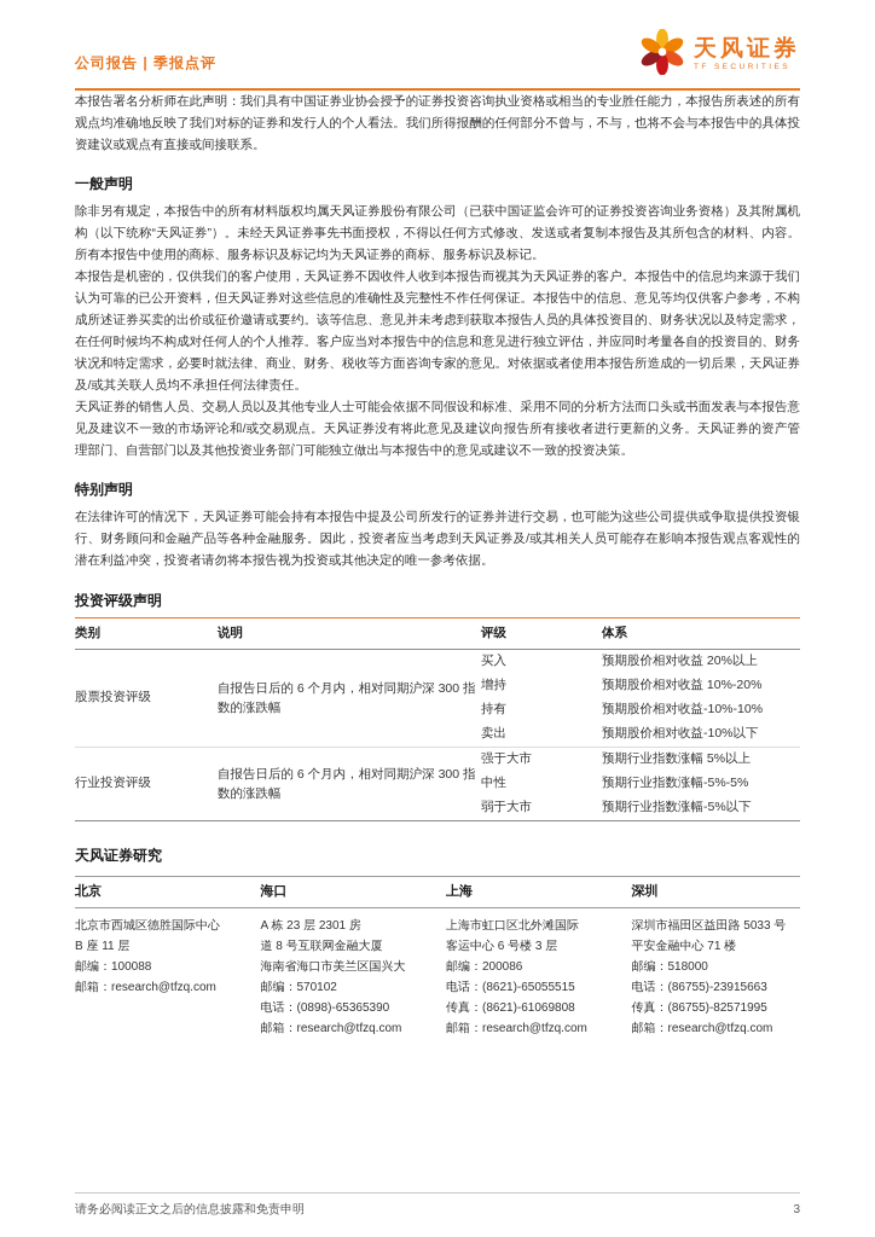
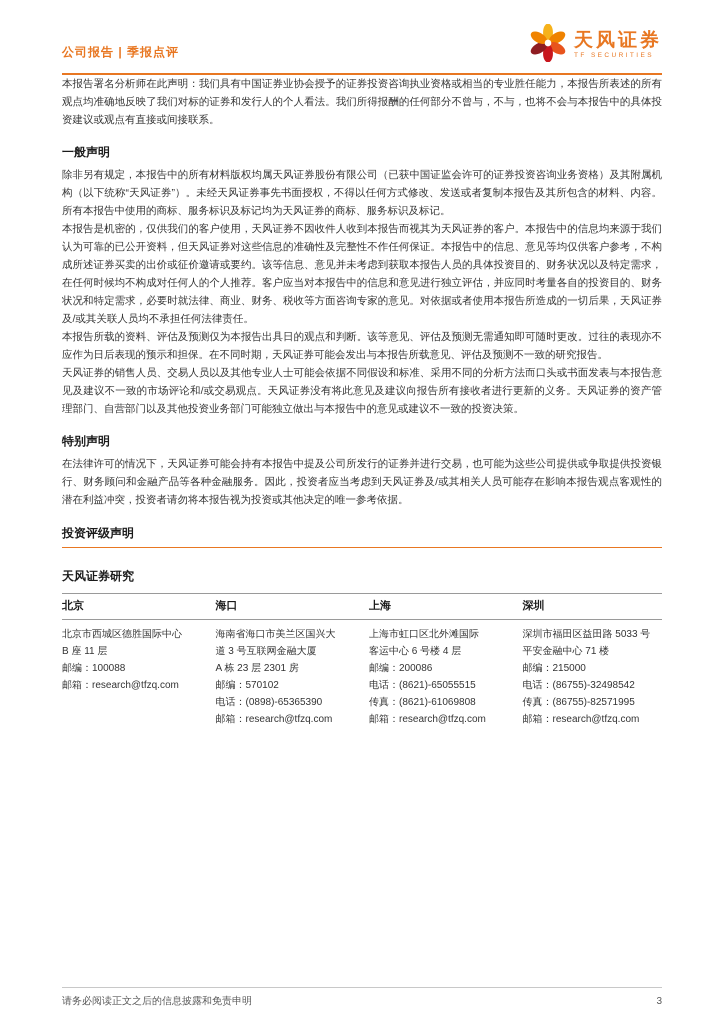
  公司报告 | 季报点评
  天风证券
  本报告署名分析师在此声明：我们具有中国证券业协会授予的证券投资咨询执业资格或相当的专业胜任能力，本报告所表述的所有观点均准确地反映了我们对标的证券和发行人的个人看法。我们所得报酬的任何部分不曾与，不与，也将不会与本报告中的具体投资建议或观点有直接或间接联系。
  一般声明
  除非另有规定，本报告中的所有材料版权均属天风证券股份有限公司（已获中国证监会许可的证券投资咨询业务资格）及其附属机构（以下统称“天风证券”）。未经天风证券事先书面授权，不得以任何方式修改、发送或者复制本报告及其所包含的材料、内容。所有本报告中使用的商标、服务标识及标记均为天风证券的商标、服务标识及标记。
  本报告是机密的，仅供我们的客户使用，天风证券不因收件人收到本报告而视其为天风证券的客户。本报告中的信息均来源于我们认为可靠的已公开资料，但天风证券对这些信息的准确性及完整性不作任何保证。本报告中的信息、意见等均仅供客户参考，不构成所述证券买卖的出价或征价邀请或要约。该等信息、意见并未考虑到获取本报告人员的具体投资目的、财务状况以及特定需求，在任何时候均不构成对任何人的个人推荐。客户应当对本报告中的信息和意见进行独立评估，并应同时考量各自的投资目的、财务状况和特定需求，必要时就法律、商业、财务、税收等方面咨询专家的意见。对依据或者使用本报告所造成的一切后果，天风证券及/或其关联人员均不承担任何法律责任。
+ 本报告所载的资料、评估及预测仅为本报告出具日的观点和判断。该等意见、评估及预测无需通知即可随时更改。过往的表现亦不应作为日后表现的预示和担保。在不同时期，天风证券可能会发出与本报告所载意见、评估及预测不一致的研究报告。
  天风证券的销售人员、交易人员以及其他专业人士可能会依据不同假设和标准、采用不同的分析方法而口头或书面发表与本报告意见及建议不一致的市场评论和/或交易观点。天风证券没有将此意见及建议向报告所有接收者进行更新的义务。天风证券的资产管理部门、自营部门以及其他投资业务部门可能独立做出与本报告中的意见或建议不一致的投资决策。
  特别声明
  在法律许可的情况下，天风证券可能会持有本报告中提及公司所发行的证券并进行交易，也可能为这些公司提供或争取提供投资银行、财务顾问和金融产品等各种金融服务。因此，投资者应当考虑到天风证券及/或其相关人员可能存在影响本报告观点客观性的潜在利益冲突，投资者请勿将本报告视为投资或其他决定的唯一参考依据。
  投资评级声明
- 类别	说明	评级	体系
- 股票投资评级	自报告日后的 6 个月内，相对同期沪深 300 指数的涨跌幅	买入	预期股价相对收益 20%以上
- 增持	预期股价相对收益 10%-20%
- 持有	预期股价相对收益-10%-10%
- 卖出	预期股价相对收益-10%以下
- 行业投资评级	自报告日后的 6 个月内，相对同期沪深 300 指数的涨跌幅	强于大市	预期行业指数涨幅 5%以上
- 中性	预期行业指数涨幅-5%-5%
- 弱于大市	预期行业指数涨幅-5%以下
  天风证券研究
  北京
  海口
  上海
  深圳
  北京市西城区德胜国际中心
  B 座 11 层
  邮编：100088
  邮箱：research@tfzq.com
- A 栋 23 层 2301 房
+ 海南省海口市美兰区国兴大
- 道 8 号互联网金融大厦
+ 道 3 号互联网金融大厦
- 海南省海口市美兰区国兴大
+ A 栋 23 层 2301 房
  邮编：570102
  电话：(0898)-65365390
  邮箱：research@tfzq.com
  上海市虹口区北外滩国际
- 客运中心 6 号楼 3 层
+ 客运中心 6 号楼 4 层
  邮编：200086
  电话：(8621)-65055515
  传真：(8621)-61069808
  邮箱：research@tfzq.com
  深圳市福田区益田路 5033 号
  平安金融中心 71 楼
- 邮编：518000
+ 邮编：215000
- 电话：(86755)-23915663
+ 电话：(86755)-32498542
  传真：(86755)-82571995
  邮箱：research@tfzq.com
  请务必阅读正文之后的信息披露和免责申明
  3
